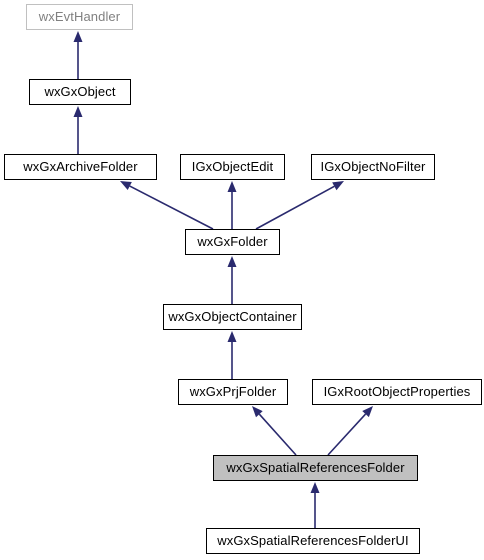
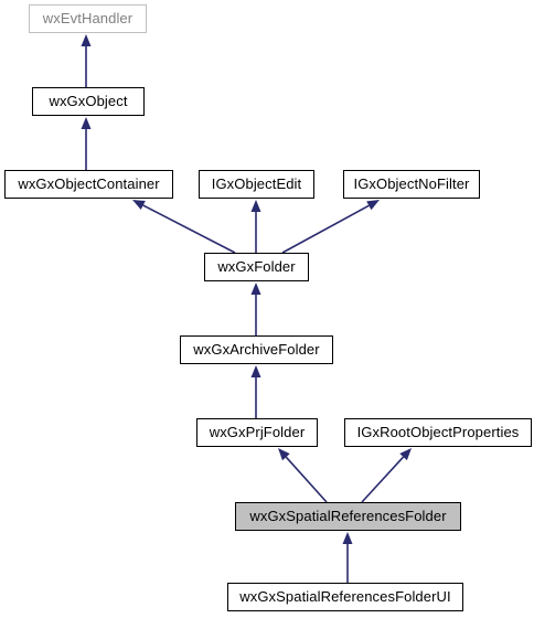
  wxEvtHandler
  wxGxObject
- wxGxArchiveFolder
+ wxGxObjectContainer
  IGxObjectEdit
  IGxObjectNoFilter
  wxGxFolder
- wxGxObjectContainer
+ wxGxArchiveFolder
  wxGxPrjFolder
  IGxRootObjectProperties
  wxGxSpatialReferencesFolder
  wxGxSpatialReferencesFolderUI
